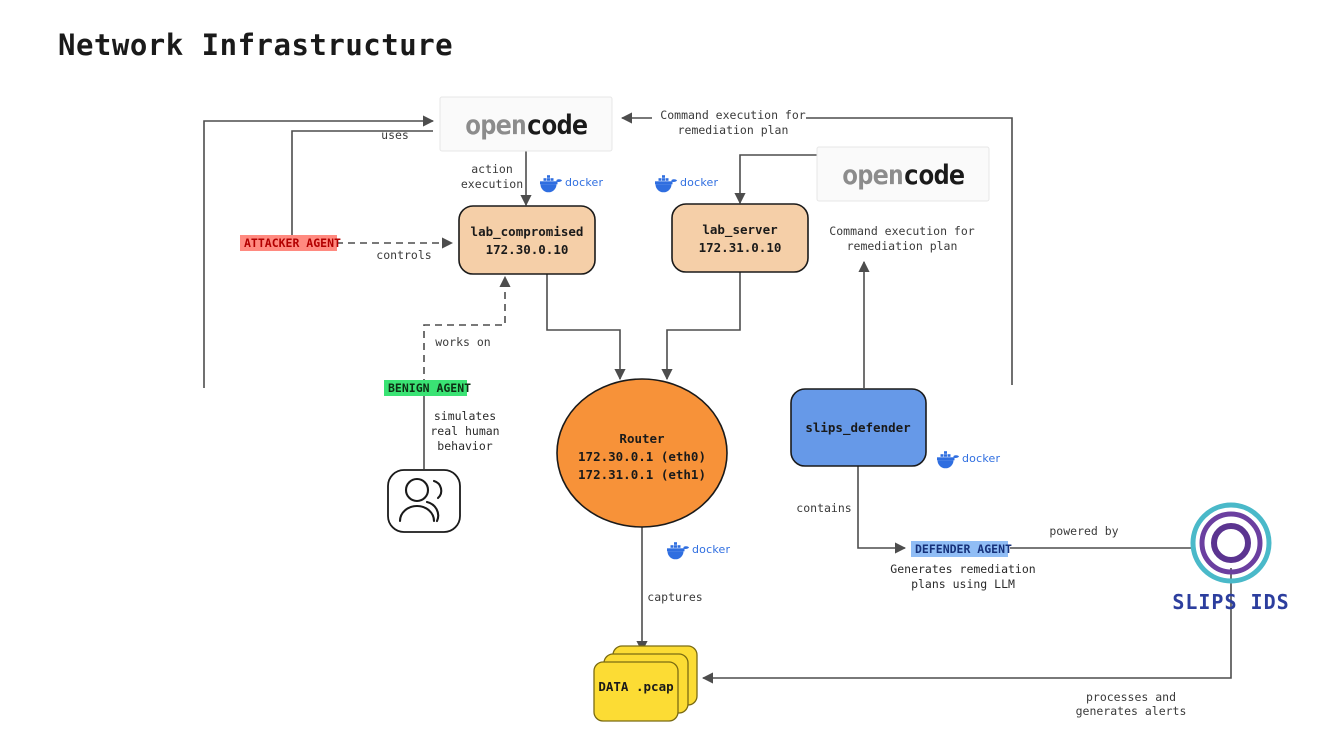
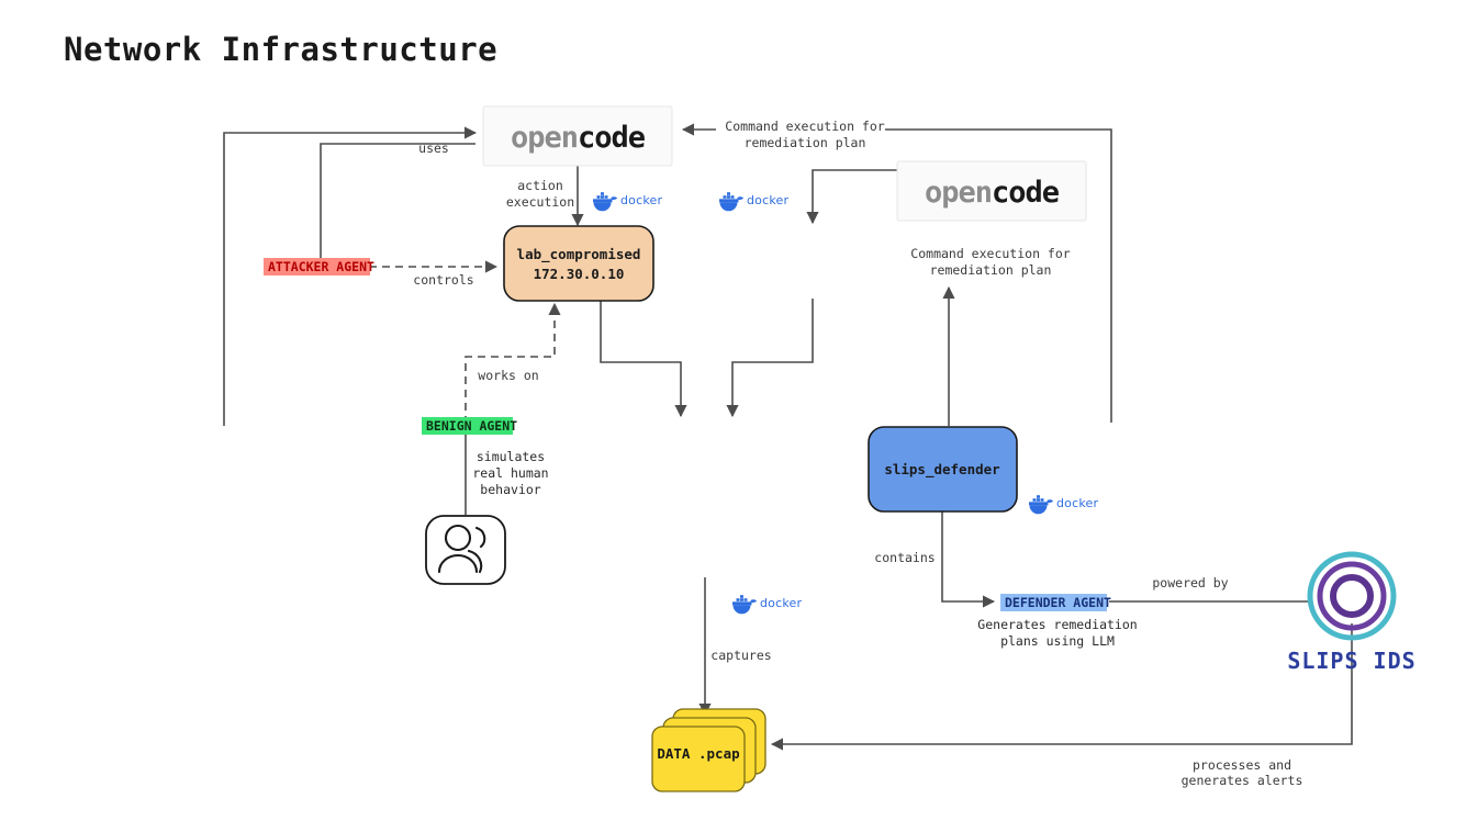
  Network Infrastructure
  uses
  action
  execution
  controls
  works on
  Command execution for
  remediation plan
  Command execution for
  remediation plan
  contains
  captures
  powered by
  processes and
  generates alerts
  opencode
  opencode
  lab_compromised
  172.30.0.10
- lab_server
- 172.31.0.10
- Router
- 172.30.0.1 (eth0)
- 172.31.0.1 (eth1)
  slips_defender
  DATA .pcap
  SLIPS IDS
  ATTACKER AGENT
  BENIGN AGENT
  simulates
  real human
  behavior
  DEFENDER AGENT
  Generates remediation
  plans using LLM
  docker
  docker
  docker
  docker
